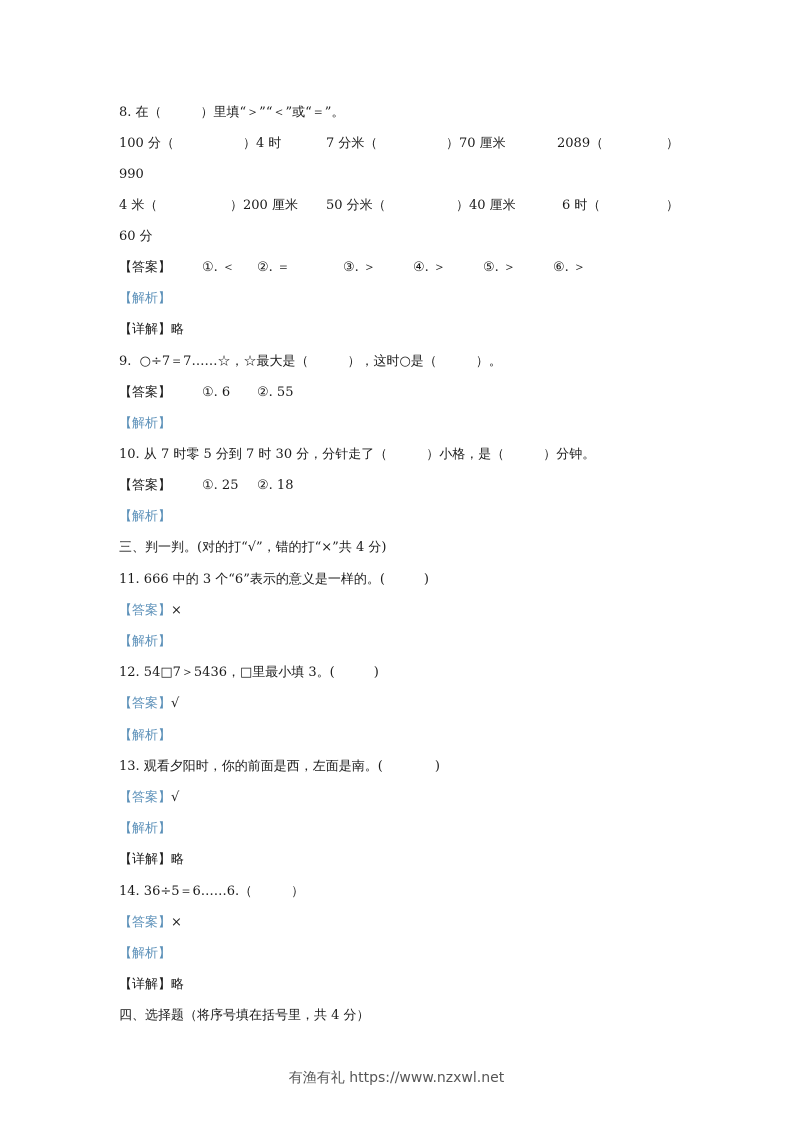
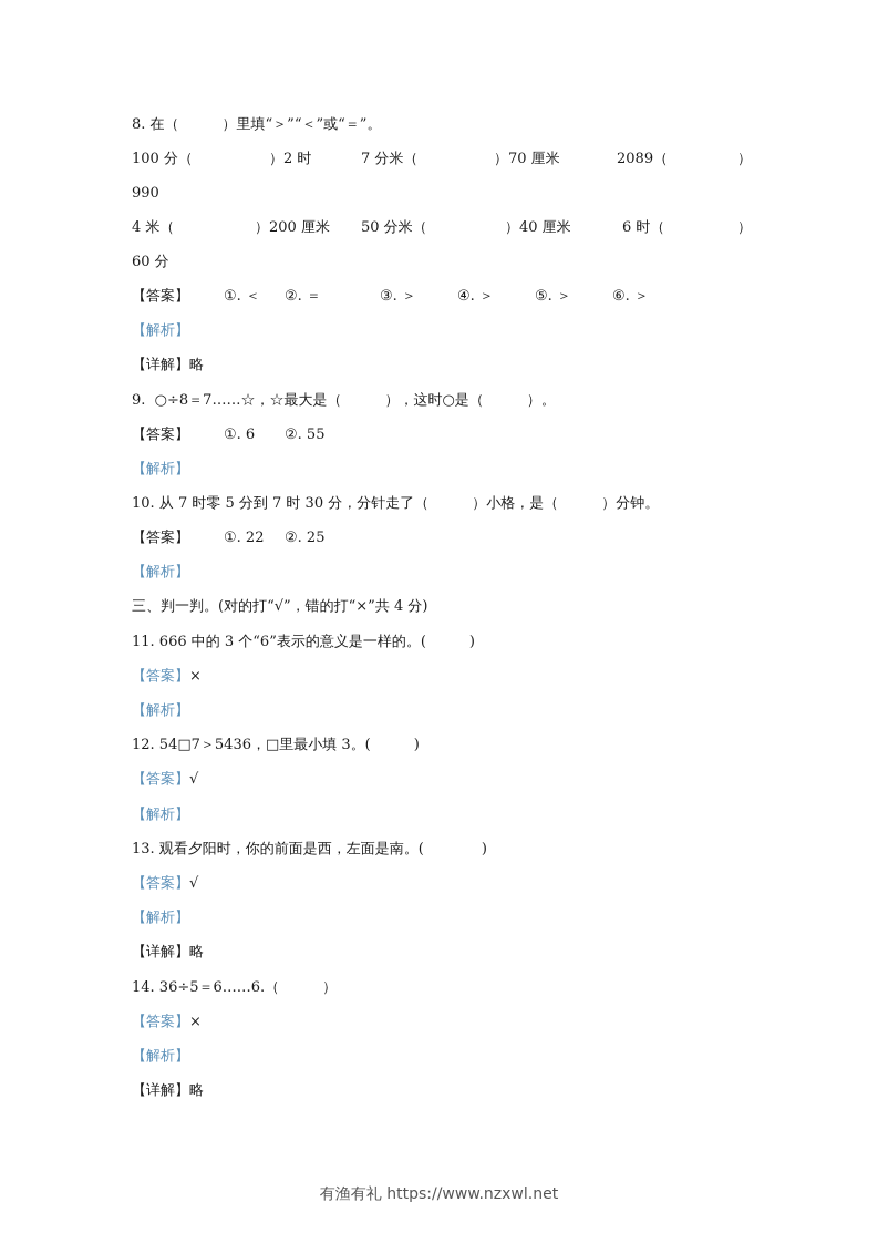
  8. 在（ ）里填“＞”“＜”或“＝”。
  100 分（
- ）4 时
+ ）2 时
  7 分米（
  ）70 厘米
  2089（
  ）
  990
  4 米（
  ）200 厘米
  50 分米（
  ）40 厘米
  6 时（
  ）
  60 分
  【答案】
  ①. ＜
  ②. ＝
  ③. ＞
  ④. ＞
  ⑤. ＞
  ⑥. ＞
  【解析】
  【详解】略
- 9. ○÷7＝7……☆，☆最大是（ ），这时○是（ ）。
+ 9. ○÷8＝7……☆，☆最大是（ ），这时○是（ ）。
  【答案】
  ①. 6
  ②. 55
  【解析】
  10. 从 7 时零 5 分到 7 时 30 分，分针走了（ ）小格，是（ ）分钟。
  【答案】
- ①. 25
+ ①. 22
- ②. 18
+ ②. 25
  【解析】
  三、判一判。(对的打“√”，错的打“×”共 4 分)
  11. 666 中的 3 个“6”表示的意义是一样的。( )
  【答案】×
  【解析】
  12. 54□7＞5436，□里最小填 3。( )
  【答案】√
  【解析】
  13. 观看夕阳时，你的前面是西，左面是南。( )
  【答案】√
  【解析】
  【详解】略
  14. 36÷5＝6……6.（ ）
  【答案】×
  【解析】
  【详解】略
- 四、选择题（将序号填在括号里，共 4 分）
  有渔有礼 https://www.nzxwl.net
